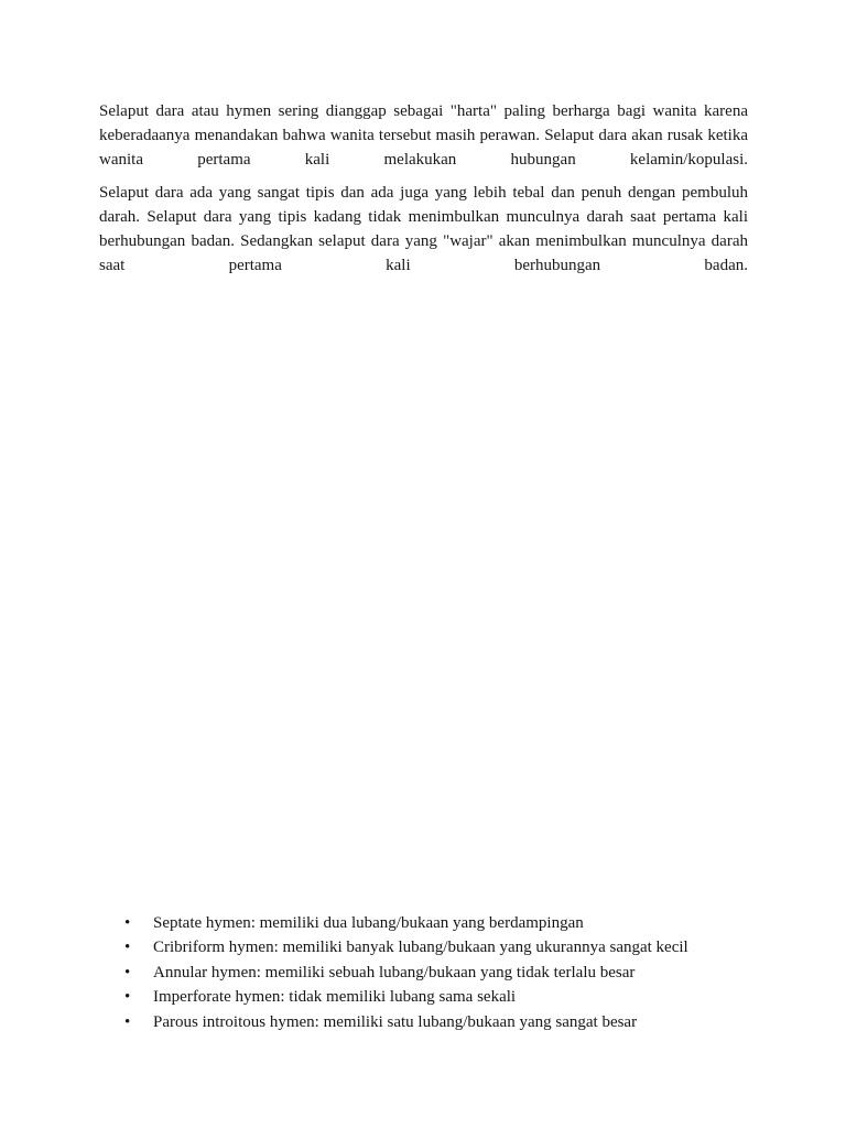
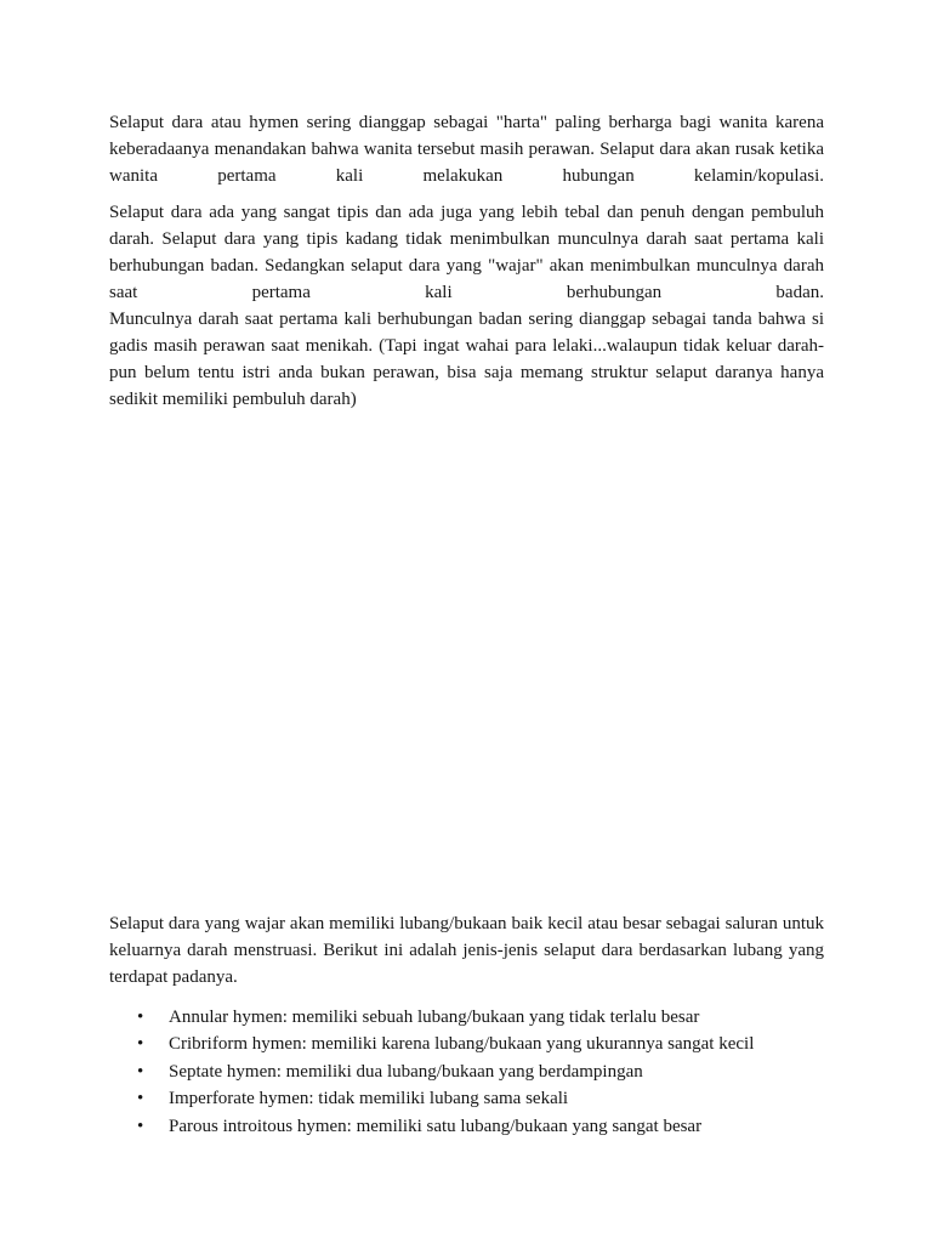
  Selaput dara atau hymen sering dianggap sebagai "harta" paling berharga bagi wanita karena keberadaanya menandakan bahwa wanita tersebut masih perawan. Selaput dara akan rusak ketika wanita pertama kali melakukan hubungan kelamin/kopulasi.
  Selaput dara ada yang sangat tipis dan ada juga yang lebih tebal dan penuh dengan pembuluh darah. Selaput dara yang tipis kadang tidak menimbulkan munculnya darah saat pertama kali berhubungan badan. Sedangkan selaput dara yang "wajar" akan menimbulkan munculnya darah saat pertama kali berhubungan badan.
+ Munculnya darah saat pertama kali berhubungan badan sering dianggap sebagai tanda bahwa si gadis masih perawan saat menikah. (Tapi ingat wahai para lelaki...walaupun tidak keluar darah-pun belum tentu istri anda bukan perawan, bisa saja memang struktur selaput daranya hanya sedikit memiliki pembuluh darah)
+ Selaput dara yang wajar akan memiliki lubang/bukaan baik kecil atau besar sebagai saluran untuk keluarnya darah menstruasi. Berikut ini adalah jenis-jenis selaput dara berdasarkan lubang yang terdapat padanya.
  •
- Septate hymen: memiliki dua lubang/bukaan yang berdampingan
+ Annular hymen: memiliki sebuah lubang/bukaan yang tidak terlalu besar
  •
- Cribriform hymen: memiliki banyak lubang/bukaan yang ukurannya sangat kecil
+ Cribriform hymen: memiliki karena lubang/bukaan yang ukurannya sangat kecil
  •
- Annular hymen: memiliki sebuah lubang/bukaan yang tidak terlalu besar
+ Septate hymen: memiliki dua lubang/bukaan yang berdampingan
  •
  Imperforate hymen: tidak memiliki lubang sama sekali
  •
  Parous introitous hymen: memiliki satu lubang/bukaan yang sangat besar
